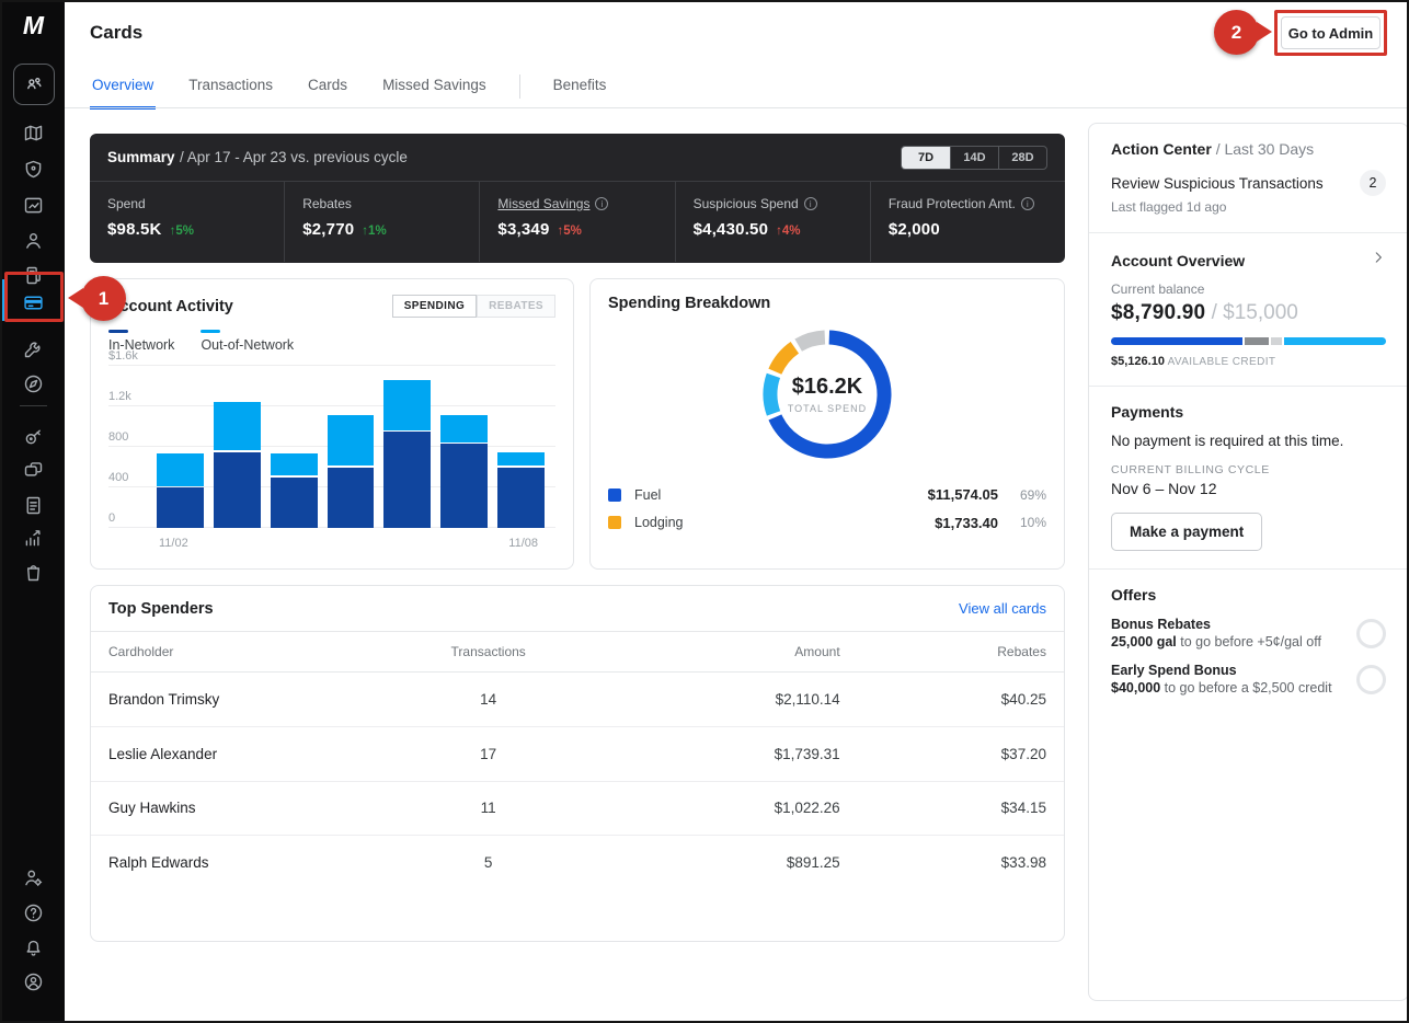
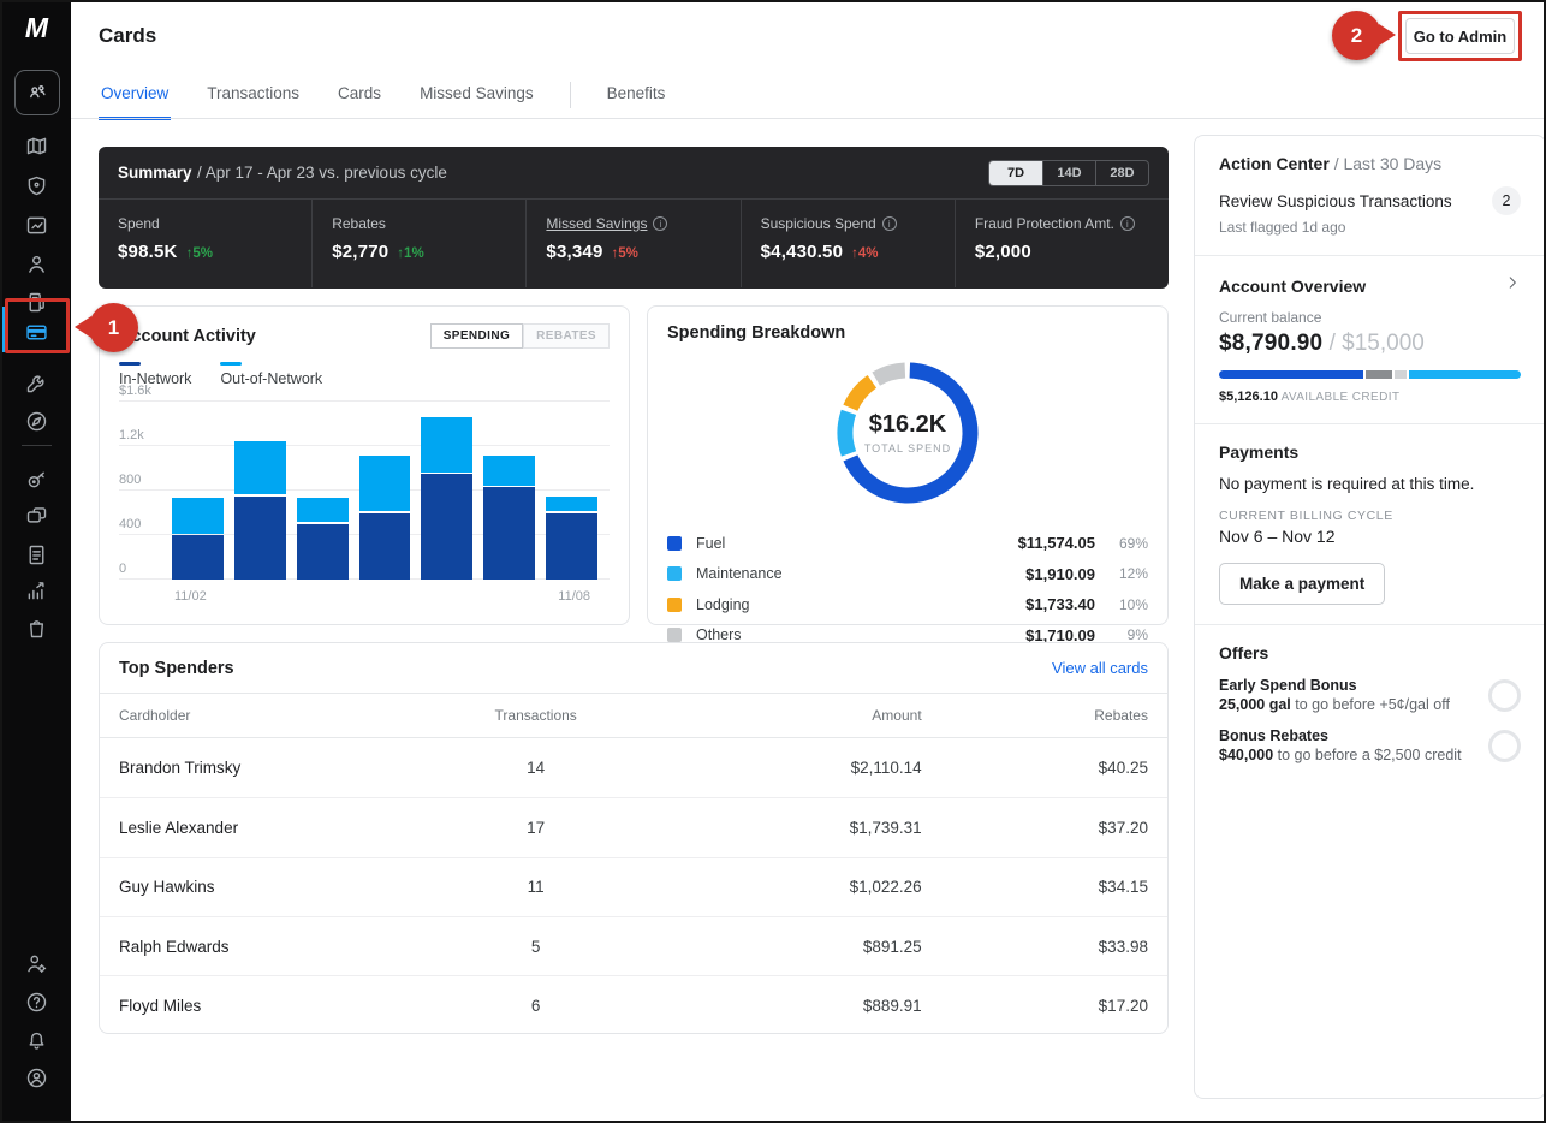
  M
  Cards
  Go to Admin
  Overview
  Transactions
  Cards
  Missed Savings
  Benefits
  Summary / Apr 17 - Apr 23 vs. previous cycle
  7D
  14D
  28D
  Spend
  $98.5K
  ↑5%
  Rebates
  $2,770
  ↑1%
  Missed Savings
  i
  $3,349
  ↑5%
  Suspicious Spend
  i
  $4,430.50
  ↑4%
  Fraud Protection Amt.
  i
  $2,000
  count Activity
  SPENDING
  REBATES
  In-Network
  Out-of-Network
  $1.6k
  1.2k
  800
  400
  0
  11/02
  11/08
  Spending Breakdown
  $16.2K
  TOTAL SPEND
  Fuel
  $11,574.05
  69%
+ Maintenance
+ $1,910.09
+ 12%
  Lodging
  $1,733.40
  10%
+ Others
+ $1,710.09
+ 9%
  Top Spenders
  View all cards
  Cardholder
  Transactions
  Amount
  Rebates
  Brandon Trimsky
  14
  $2,110.14
  $40.25
  Leslie Alexander
  17
  $1,739.31
  $37.20
  Guy Hawkins
  11
  $1,022.26
  $34.15
  Ralph Edwards
  5
  $891.25
  $33.98
+ Floyd Miles
+ 6
+ $889.91
+ $17.20
  Action Center / Last 30 Days
  Review Suspicious Transactions
  2
  Last flagged 1d ago
  Account Overview
  Current balance
  $8,790.90 / $15,000
  $5,126.10 AVAILABLE CREDIT
  Payments
  No payment is required at this time.
  CURRENT BILLING CYCLE
  Nov 6 – Nov 12
  Make a payment
  Offers
- Bonus Rebates
+ Early Spend Bonus
  25,000 gal to go before +5¢/gal off
- Early Spend Bonus
+ Bonus Rebates
  $40,000 to go before a $2,500 credit
  1
  2
